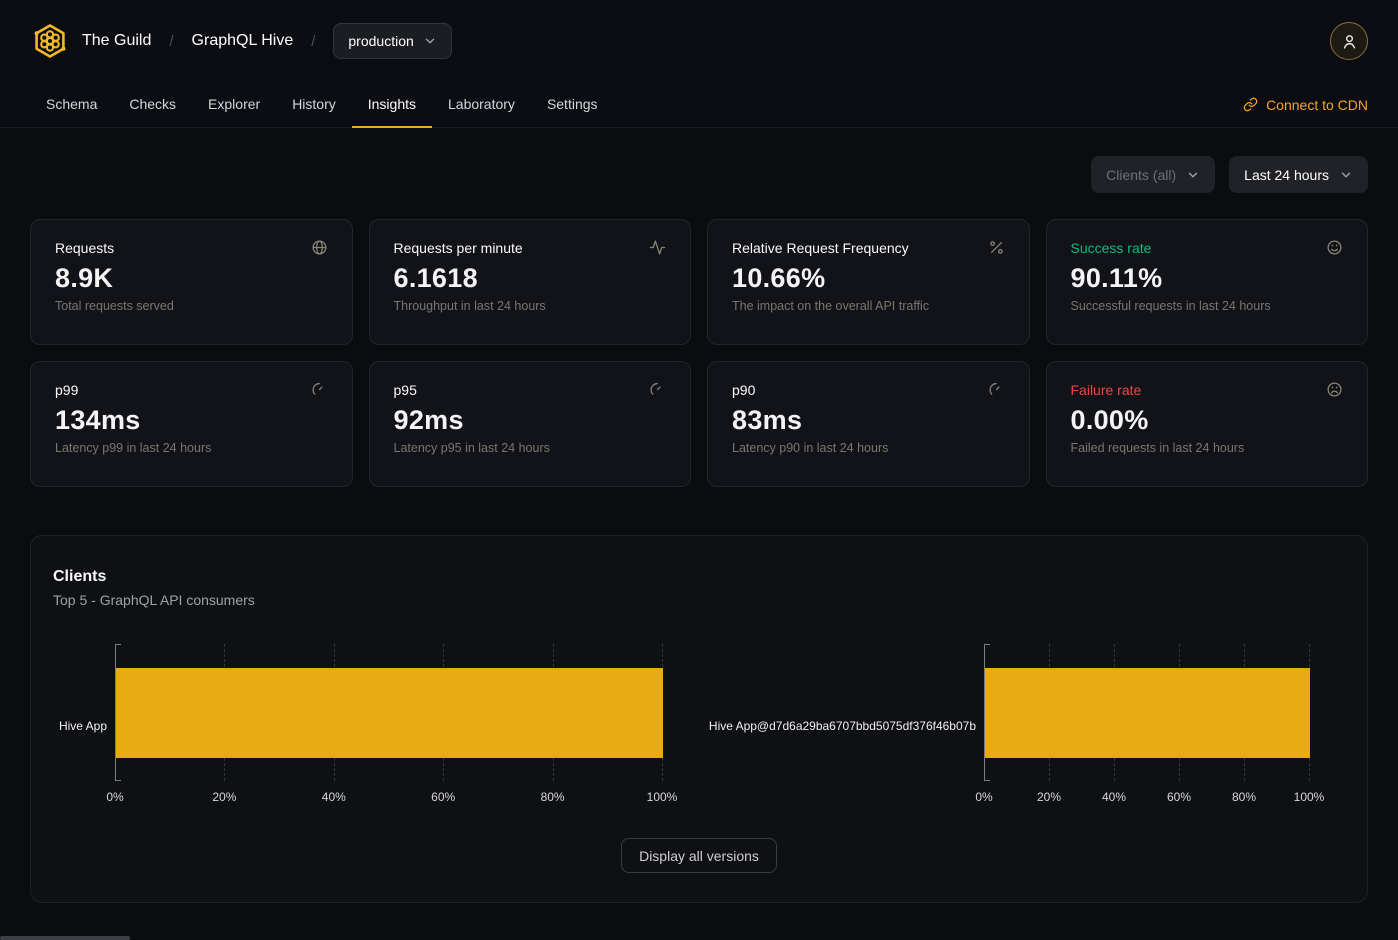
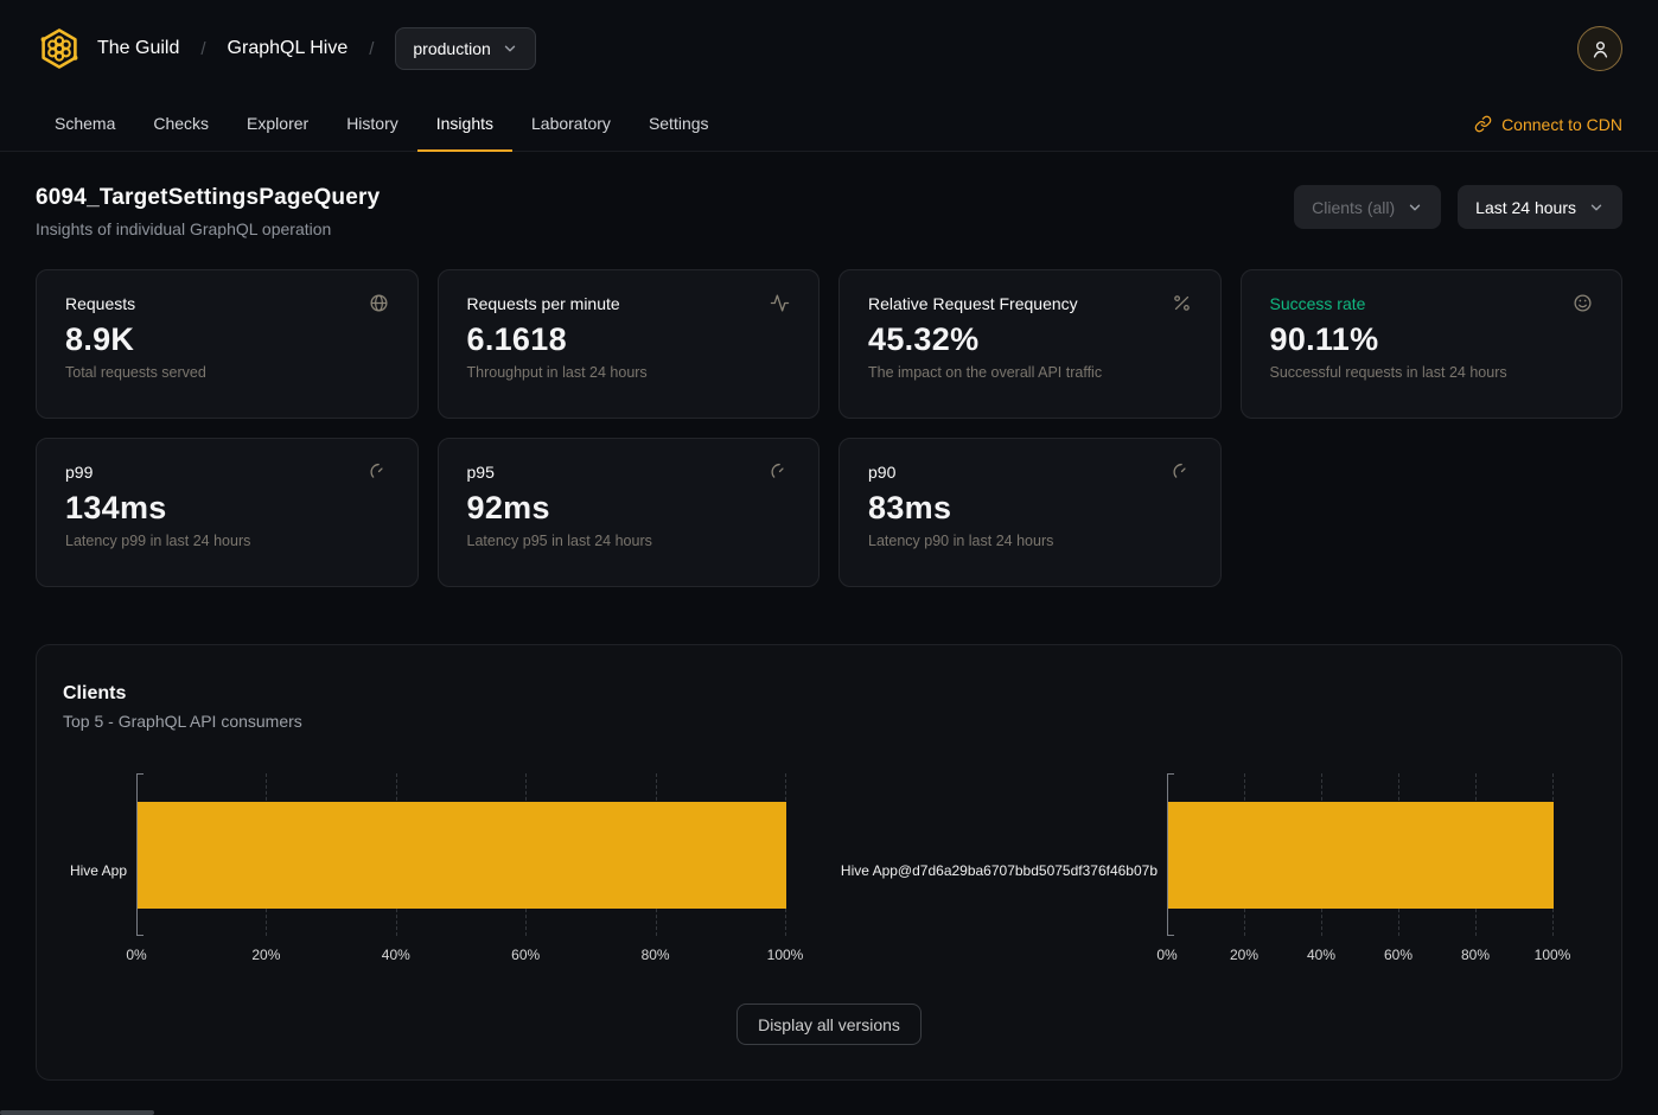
  The Guild
  /
  GraphQL Hive
  /
  production
  Schema
  Checks
  Explorer
  History
  Insights
  Laboratory
  Settings
  Connect to CDN
+ 6094_TargetSettingsPageQuery
+ Insights of individual GraphQL operation
  Clients (all)
  Last 24 hours
  Requests
  8.9K
  Total requests served
  Requests per minute
  6.1618
  Throughput in last 24 hours
  Relative Request Frequency
- 10.66%
+ 45.32%
  The impact on the overall API traffic
  Success rate
  90.11%
  Successful requests in last 24 hours
  p99
  134ms
  Latency p99 in last 24 hours
  p95
  92ms
  Latency p95 in last 24 hours
  p90
  83ms
  Latency p90 in last 24 hours
- Failure rate
- 0.00%
- Failed requests in last 24 hours
  Clients
  Top 5 - GraphQL API consumers
  Hive App
  0%
  20%
  40%
  60%
  80%
  100%
  Hive App@d7d6a29ba6707bbd5075df376f46b07b
  0%
  20%
  40%
  60%
  80%
  100%
  Display all versions
